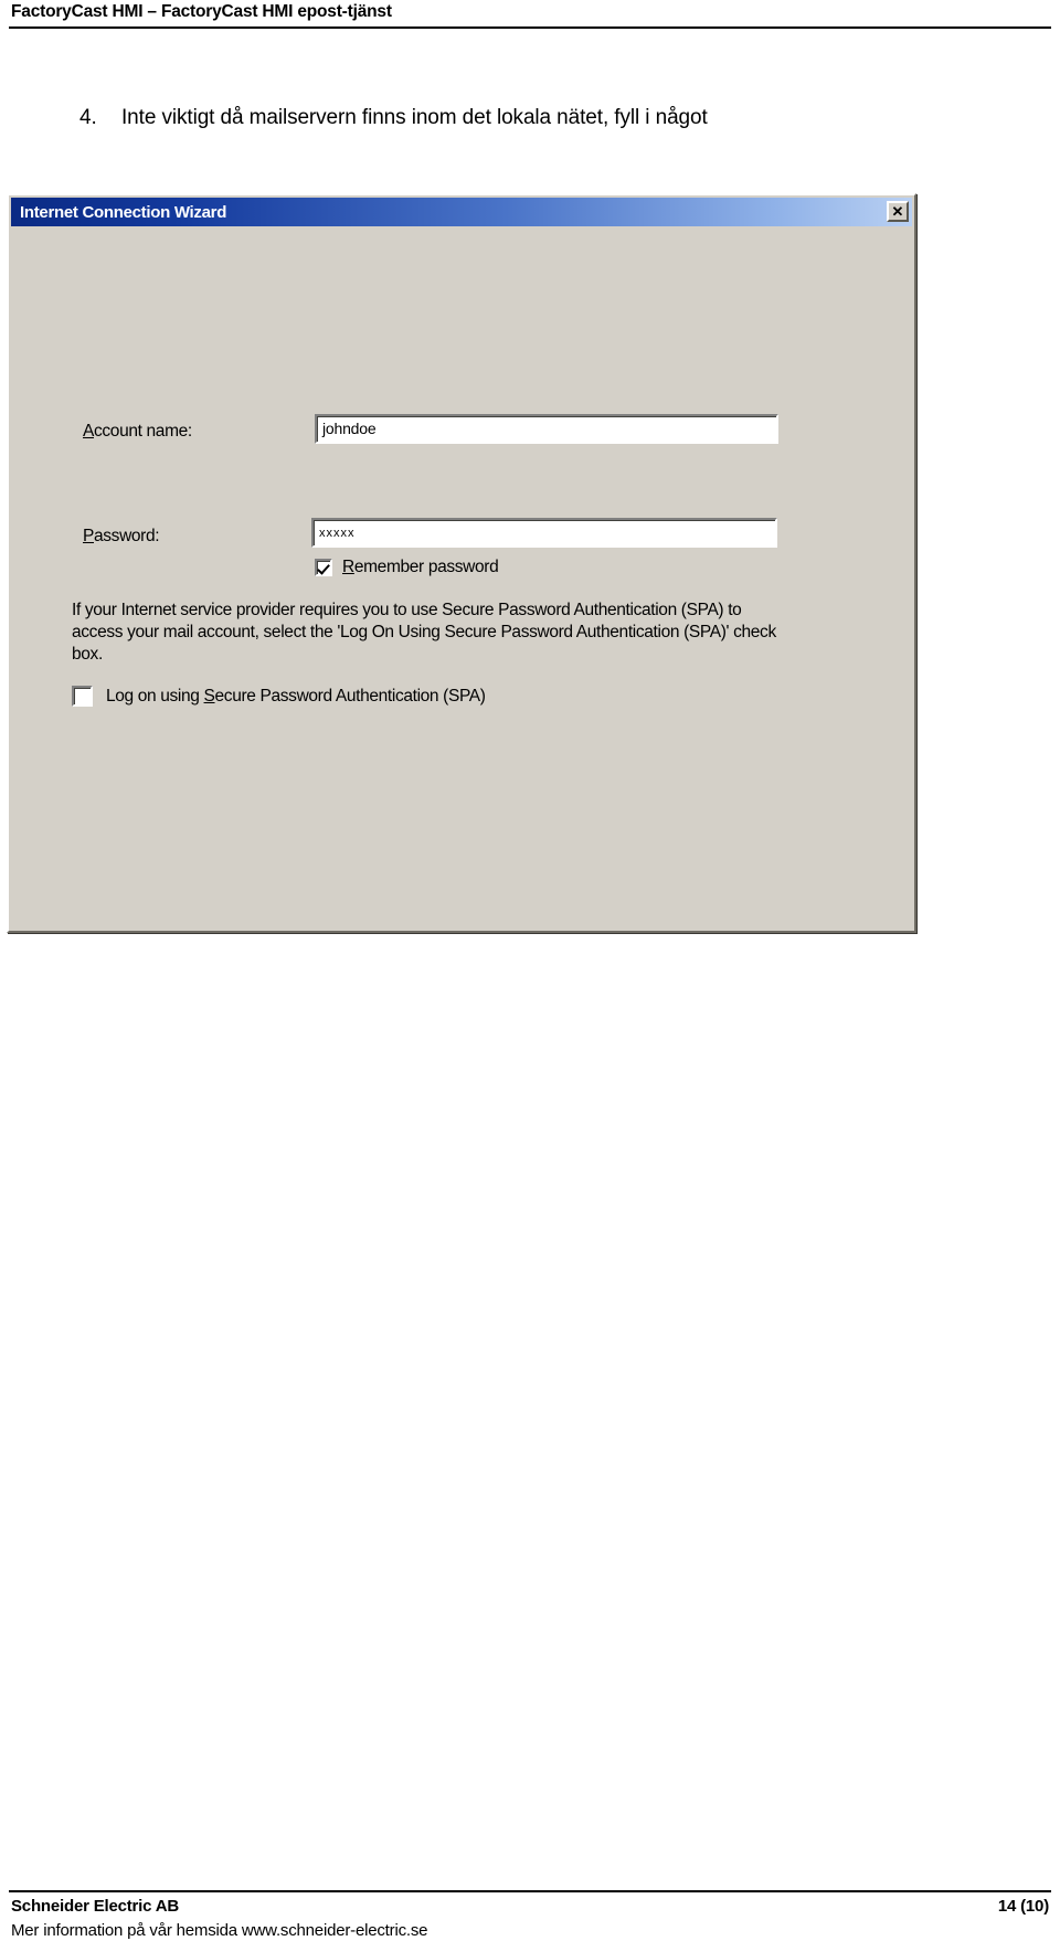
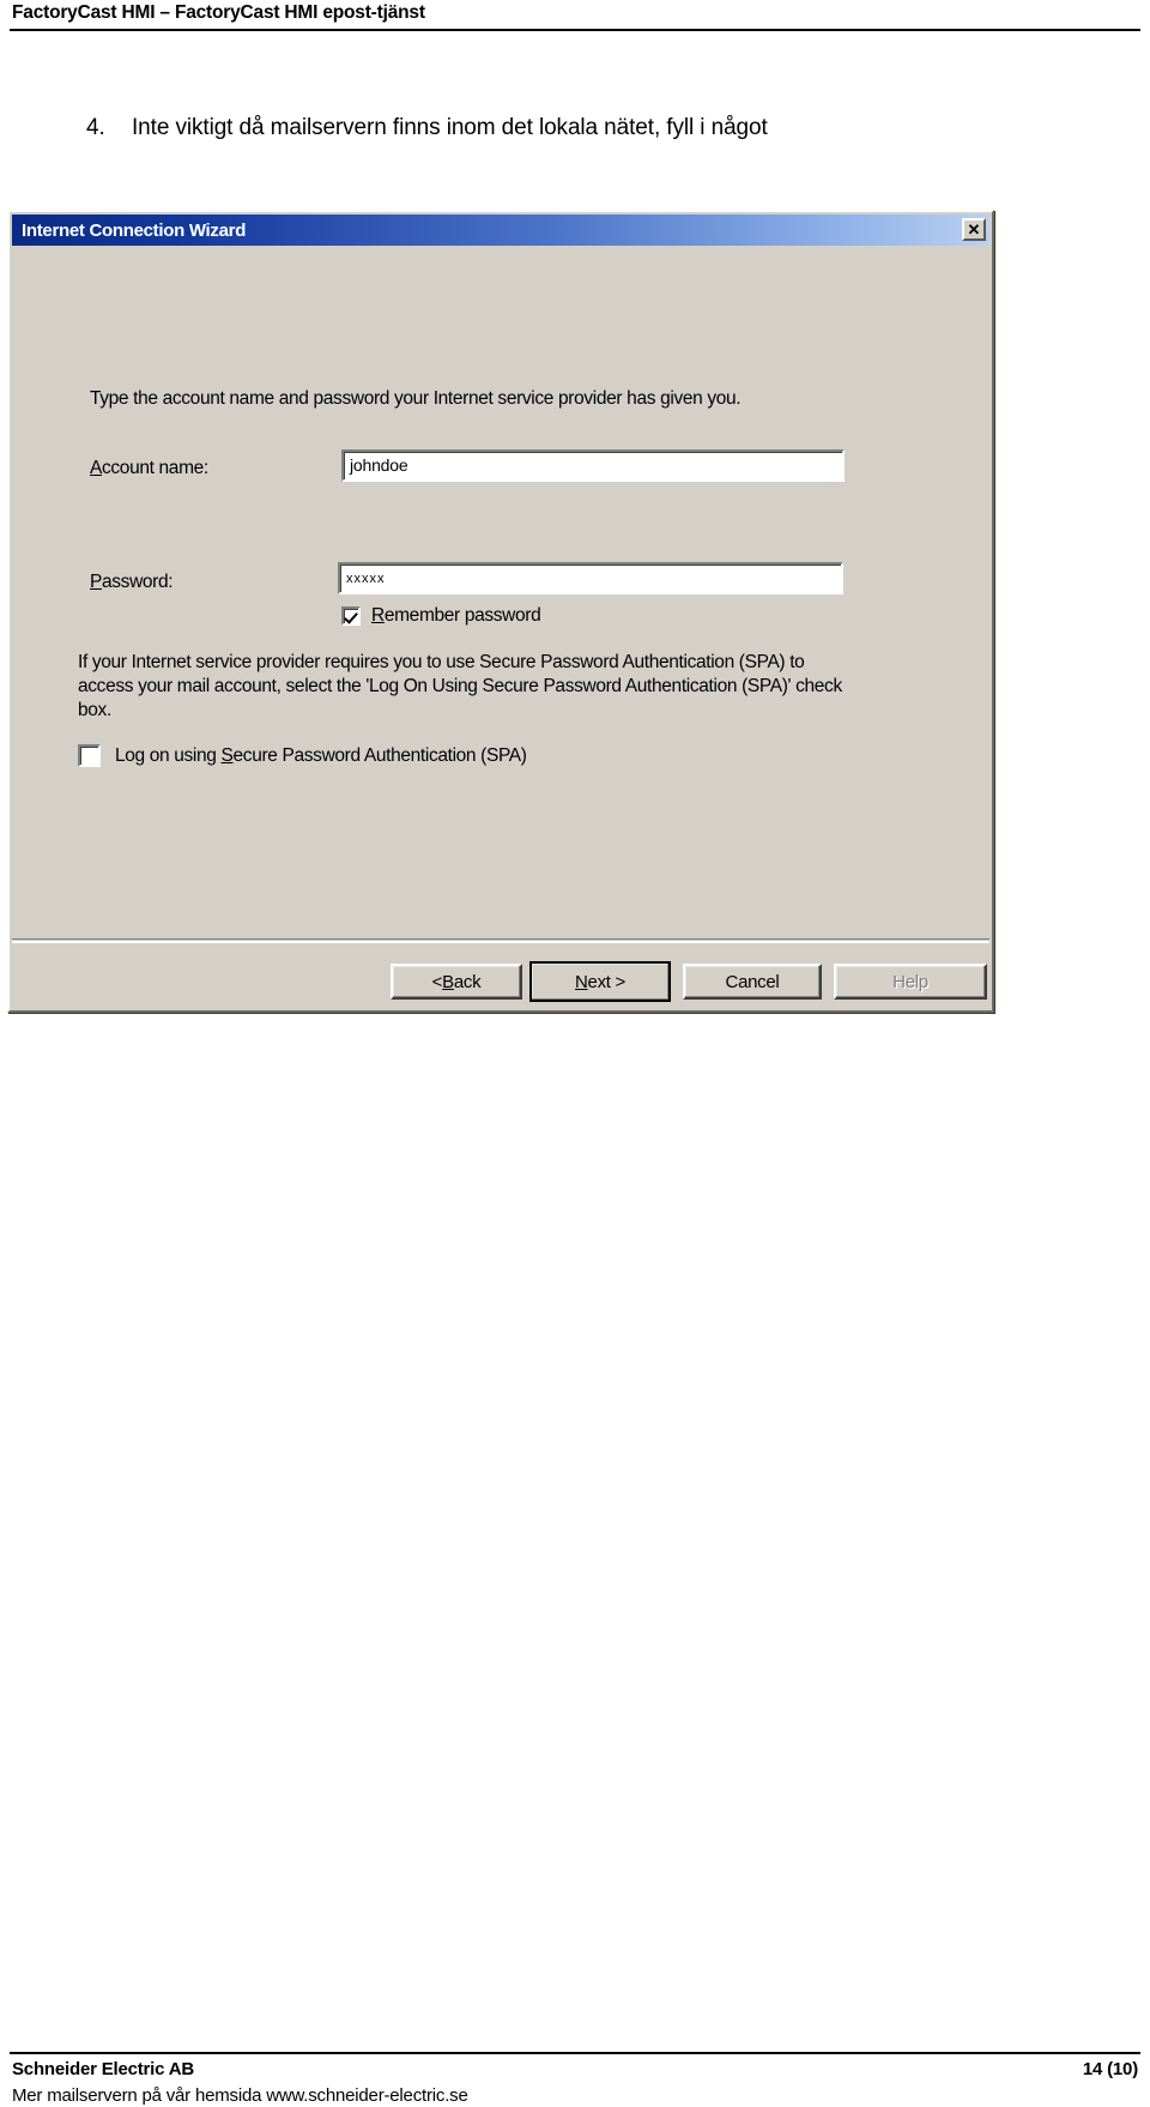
  FactoryCast HMI – FactoryCast HMI epost-tjänst
  4. Inte viktigt då mailservern finns inom det lokala nätet, fyll i något
  Internet Connection Wizard
  ✕
+ Type the account name and password your Internet service provider has given you.
  Account name:
  johndoe
  Password:
  xxxxx
  Remember password
  If your Internet service provider requires you to use Secure Password Authentication (SPA) to access your mail account, select the 'Log On Using Secure Password Authentication (SPA)' check box.
  Log on using Secure Password Authentication (SPA)
+ <
+ B
+ ack
+ N
+ ext >
+ Cancel
+ Help
  Schneider Electric AB
- Mer information på vår hemsida www.schneider-electric.se
+ Mer mailservern på vår hemsida www.schneider-electric.se
  14 (10)
